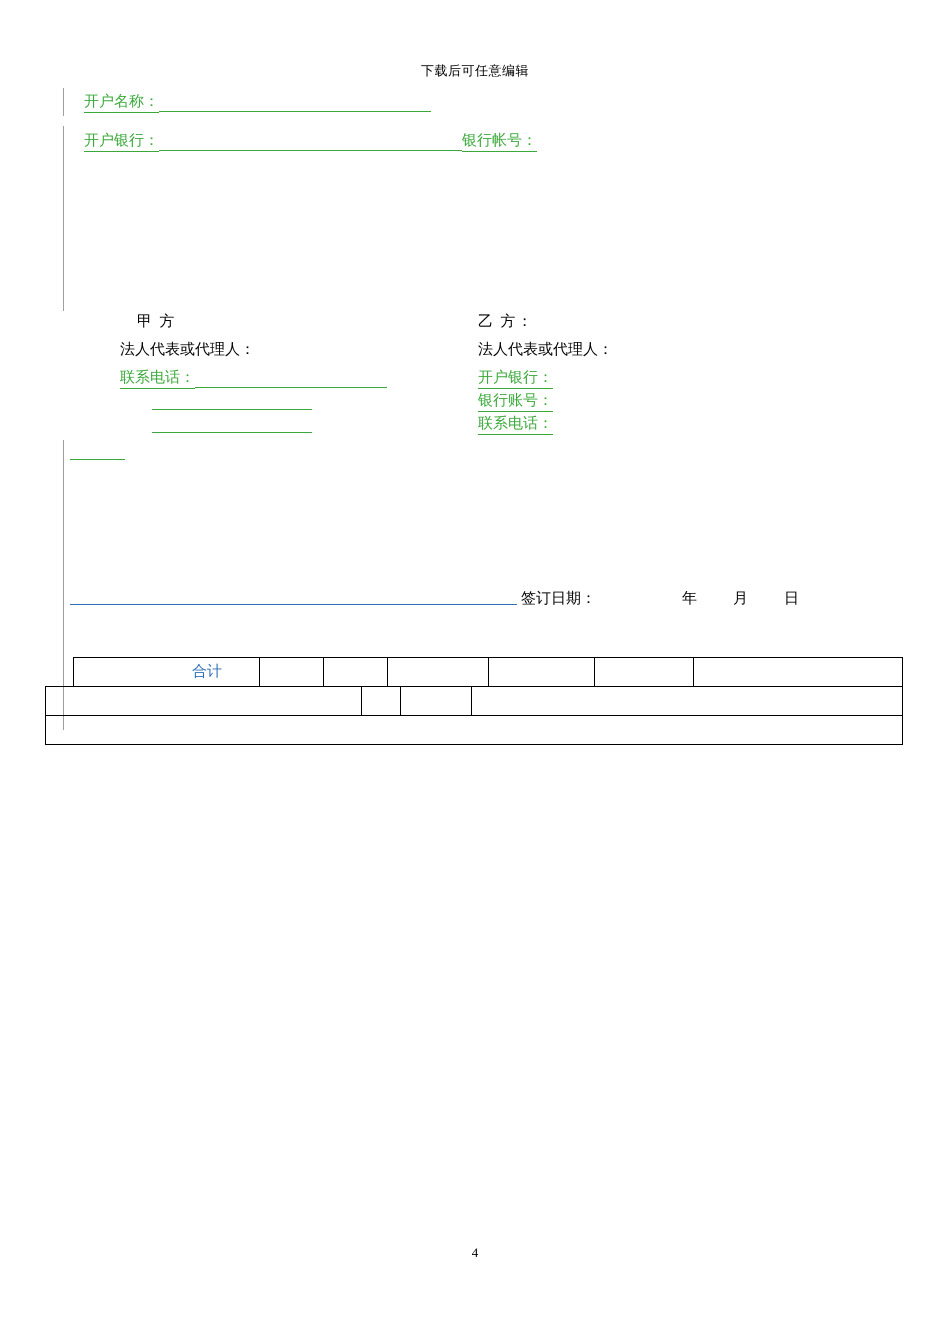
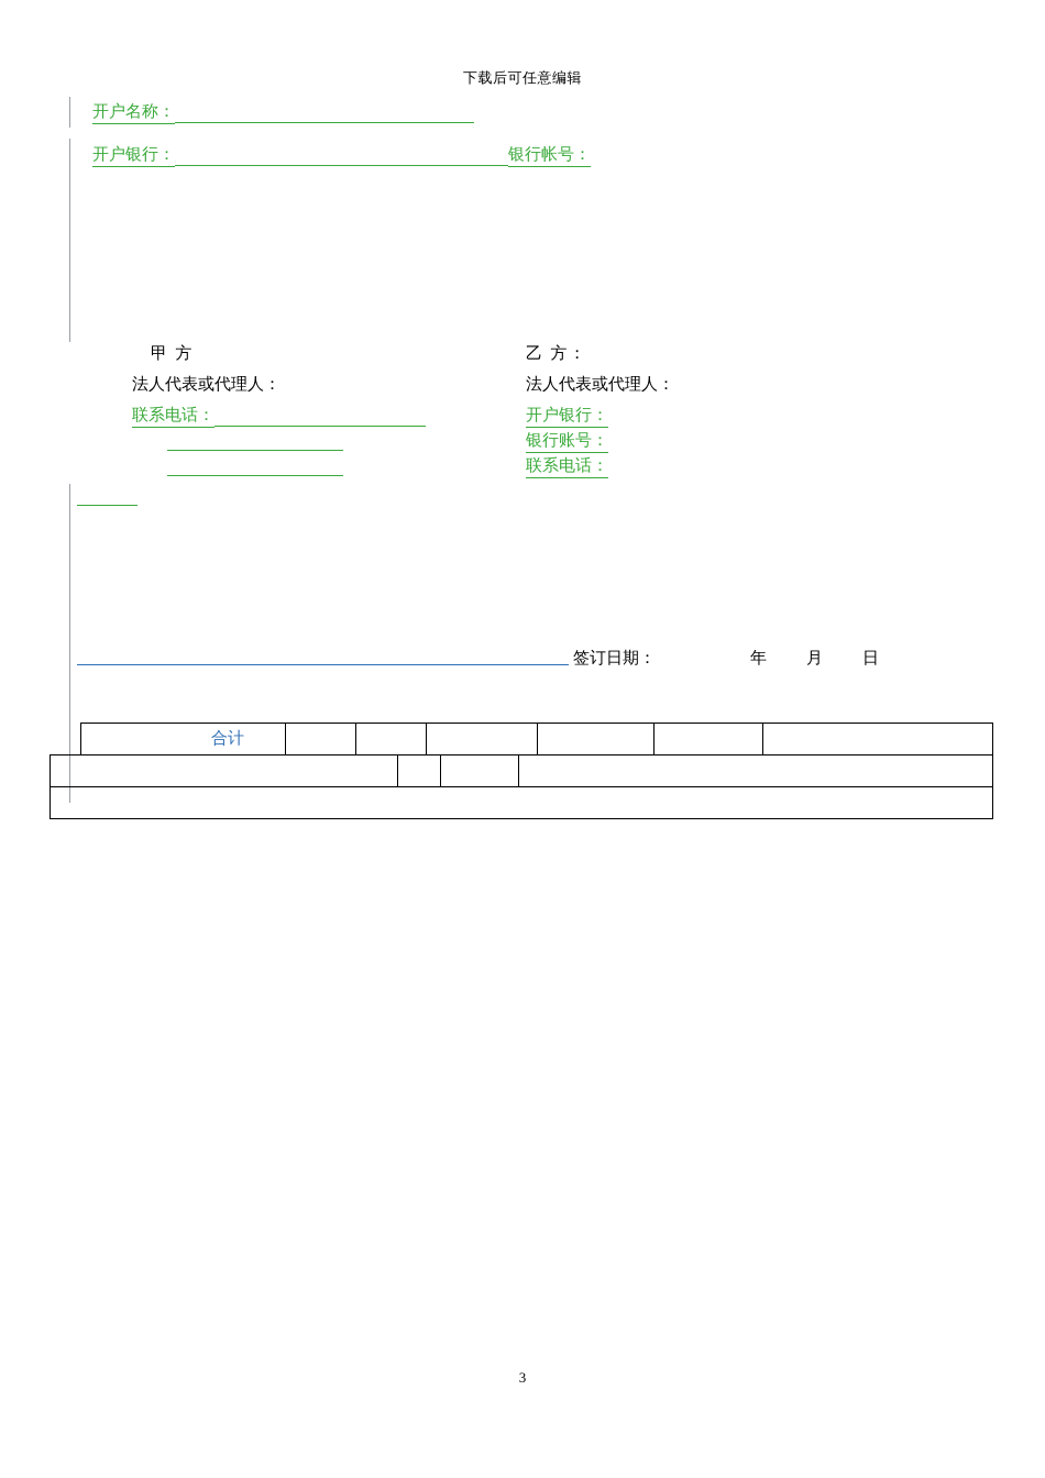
  下载后可任意编辑
  开户名称：
  开户银行： 银行帐号：
  甲 方
  乙 方：
  法人代表或代理人：
  法人代表或代理人：
  联系电话：
  开户银行：
  银行账号：
  联系电话：
  签订日期：
  年
  月
  日
  合计
- 4
+ 3
